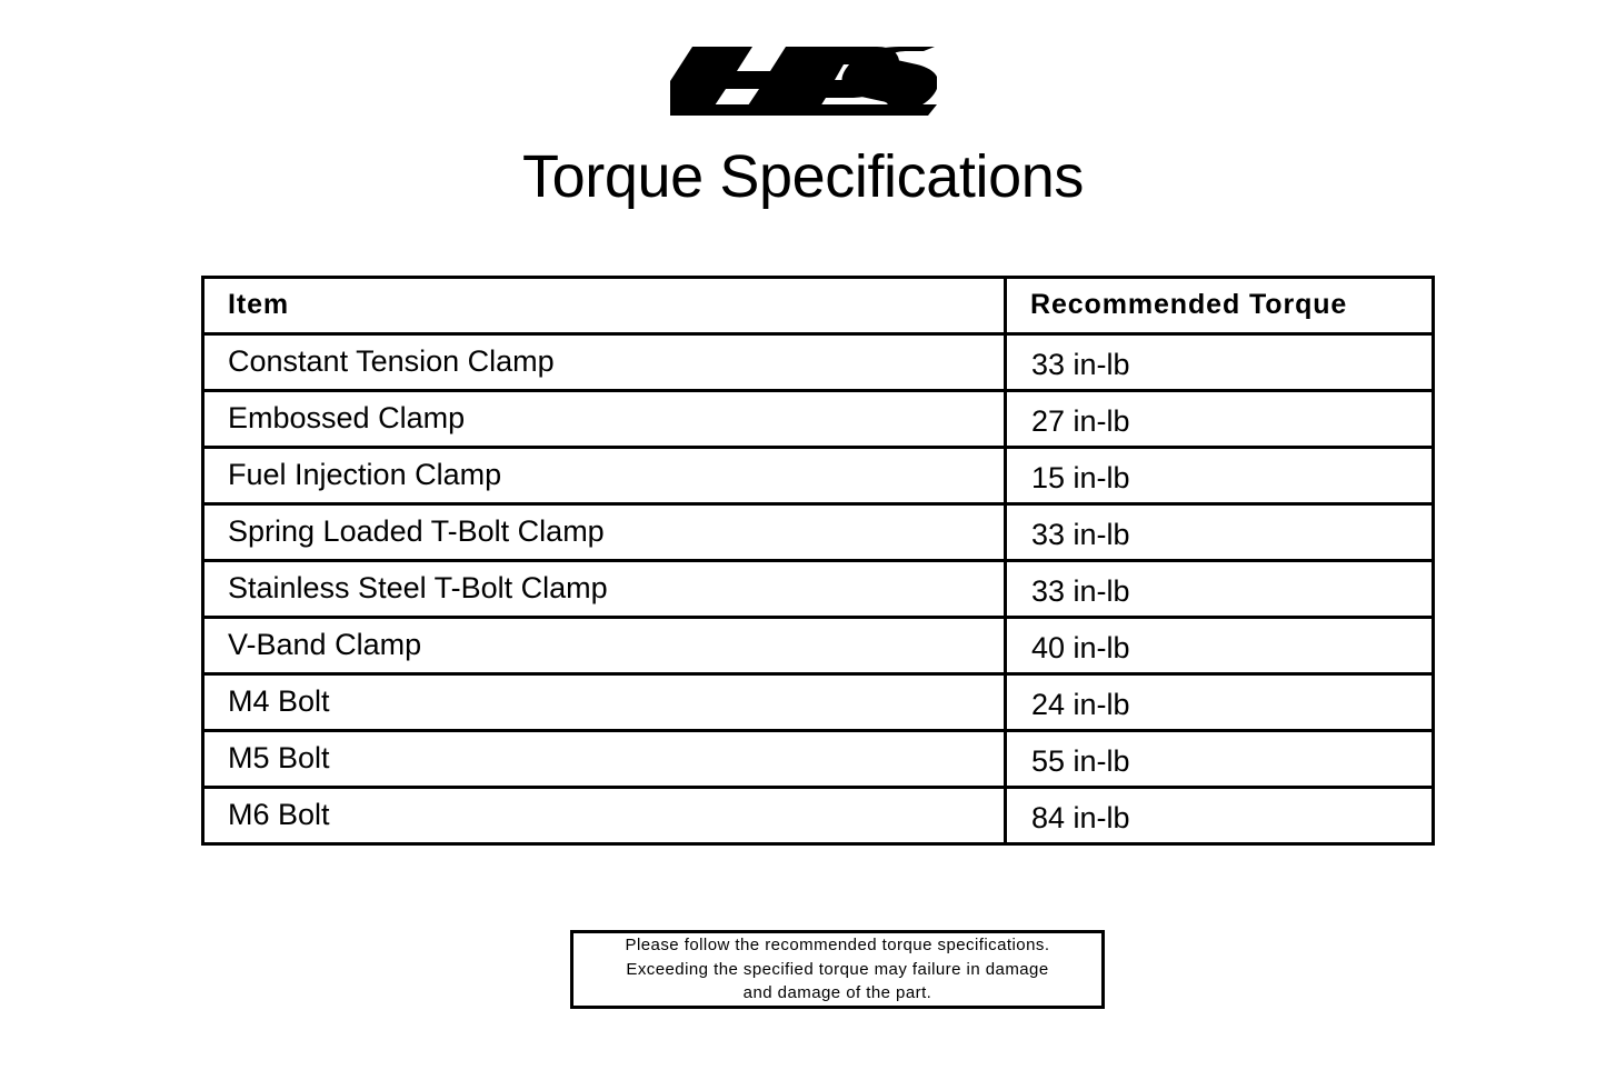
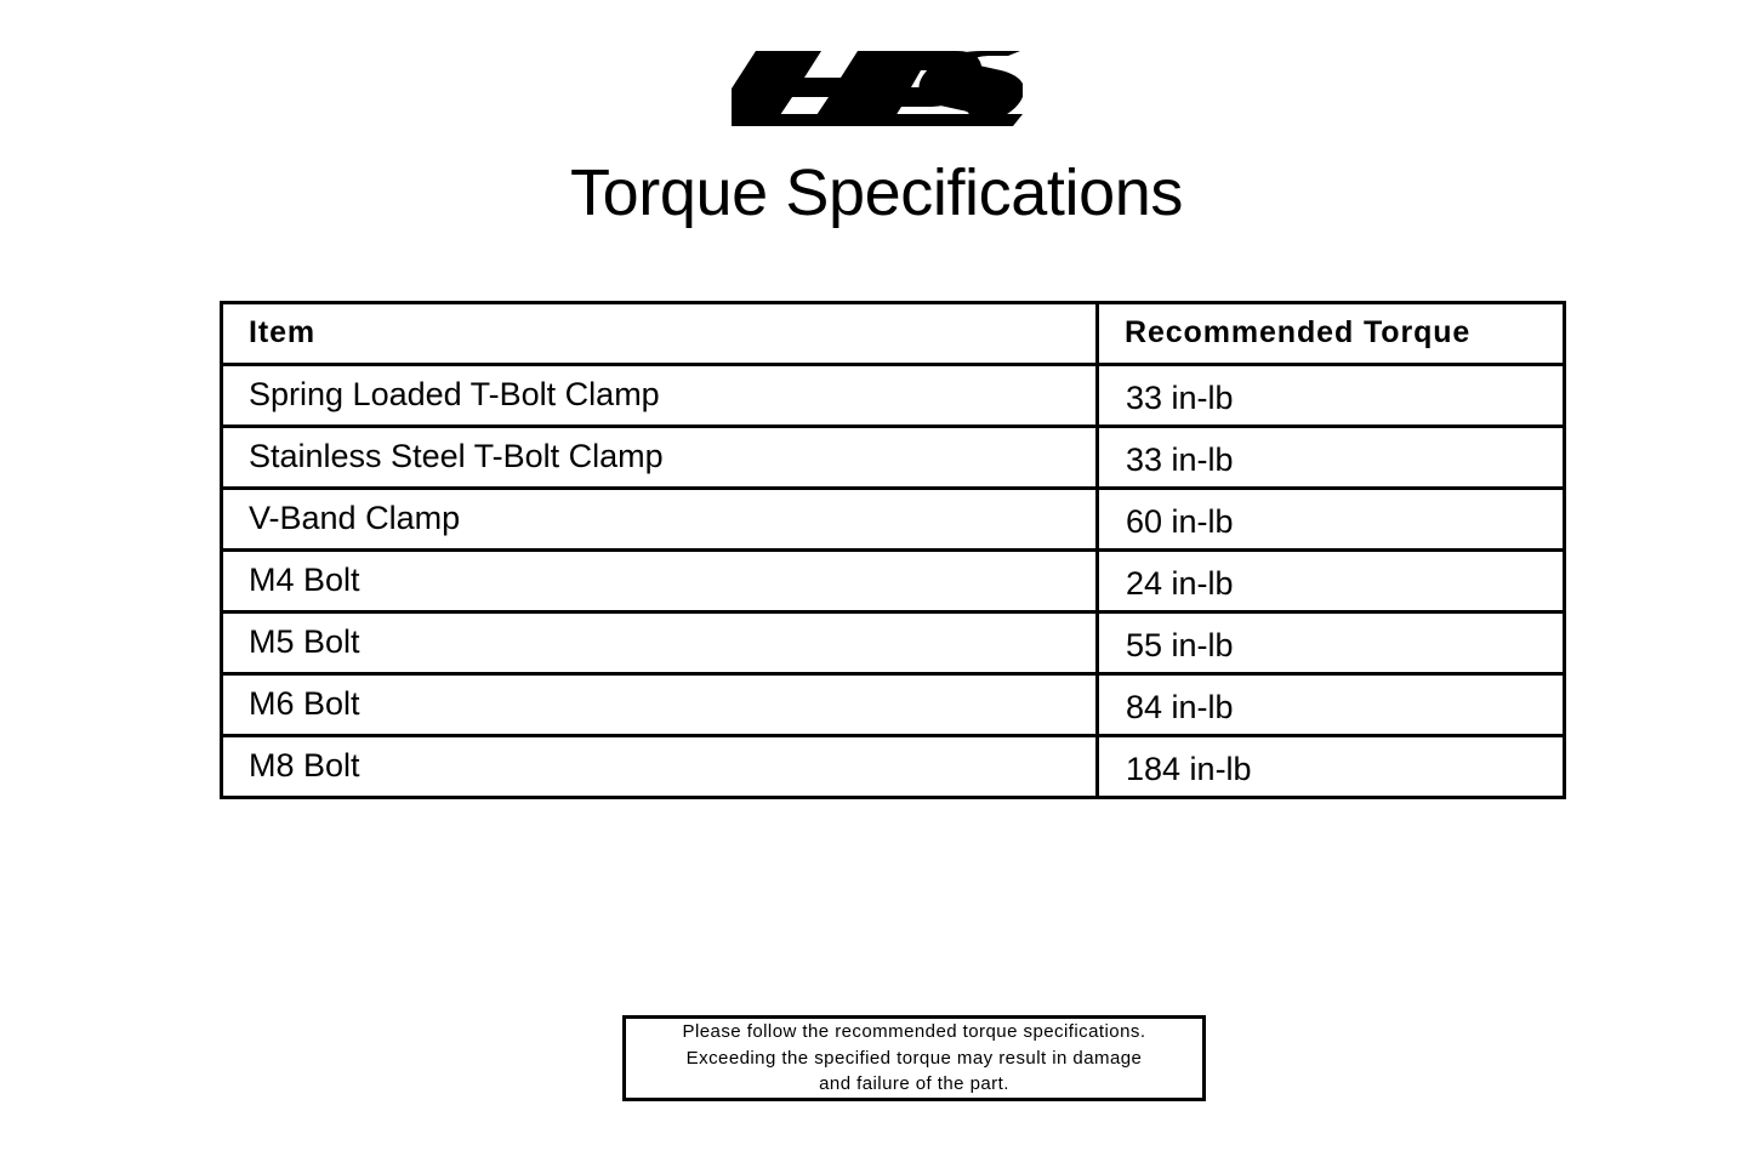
  Torque Specifications
  Item	Recommended Torque
- Constant Tension Clamp	33 in-lb
- Embossed Clamp	27 in-lb
- Fuel Injection Clamp	15 in-lb
  Spring Loaded T-Bolt Clamp	33 in-lb
  Stainless Steel T-Bolt Clamp	33 in-lb
- V-Band Clamp	40 in-lb
+ V-Band Clamp	60 in-lb
  M4 Bolt	24 in-lb
  M5 Bolt	55 in-lb
  M6 Bolt	84 in-lb
+ M8 Bolt	184 in-lb
  Please follow the recommended torque specifications.
- Exceeding the specified torque may failure in damage
+ Exceeding the specified torque may result in damage
- and damage of the part.
+ and failure of the part.
